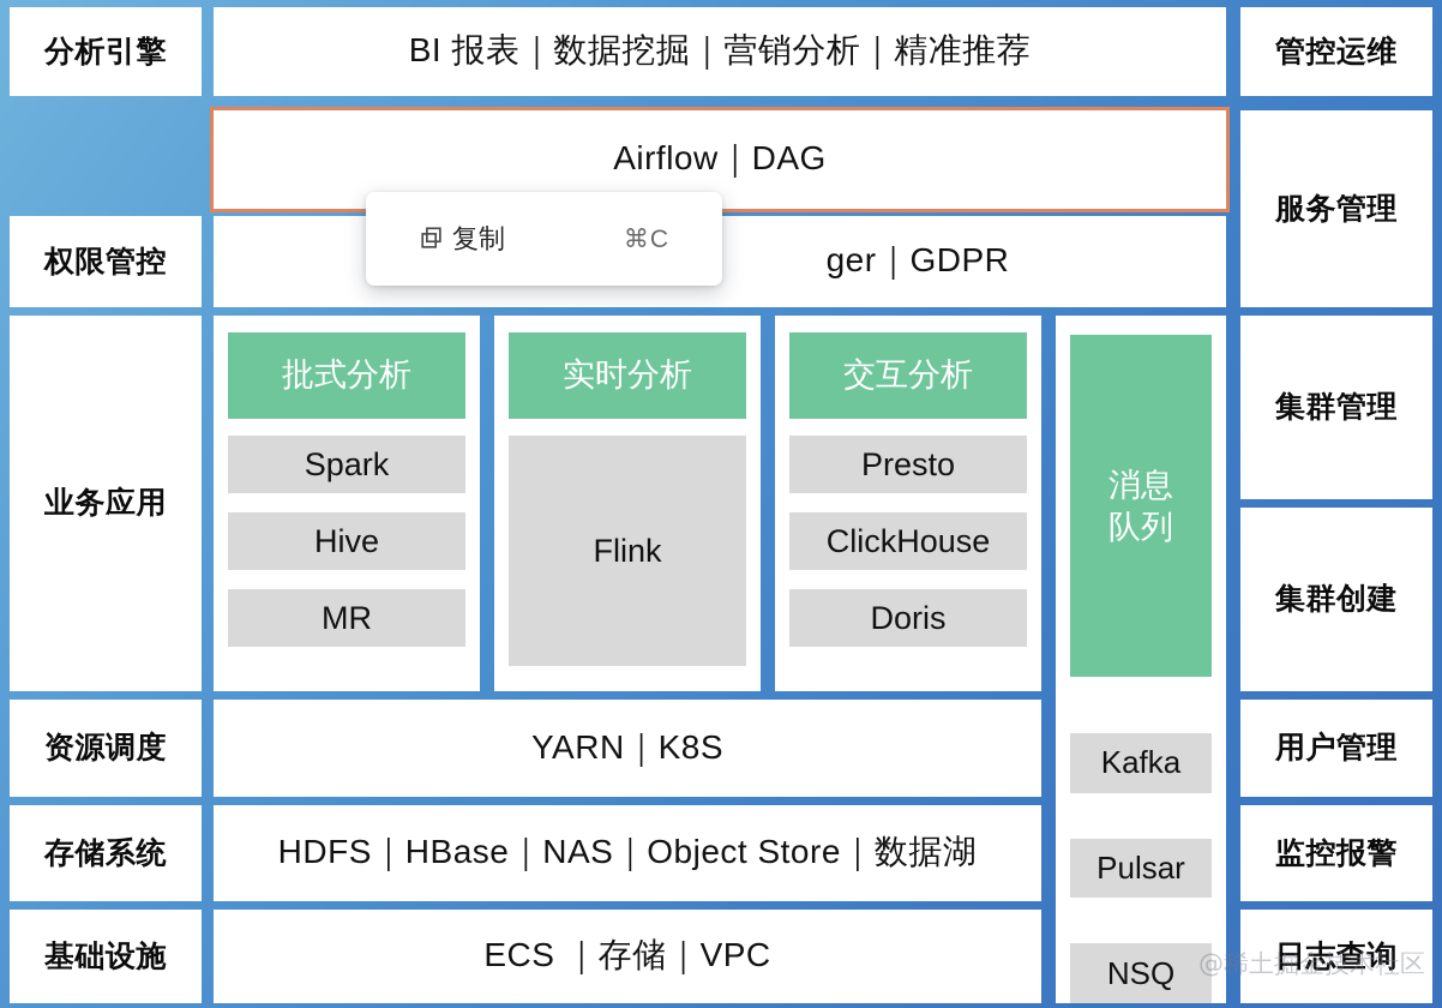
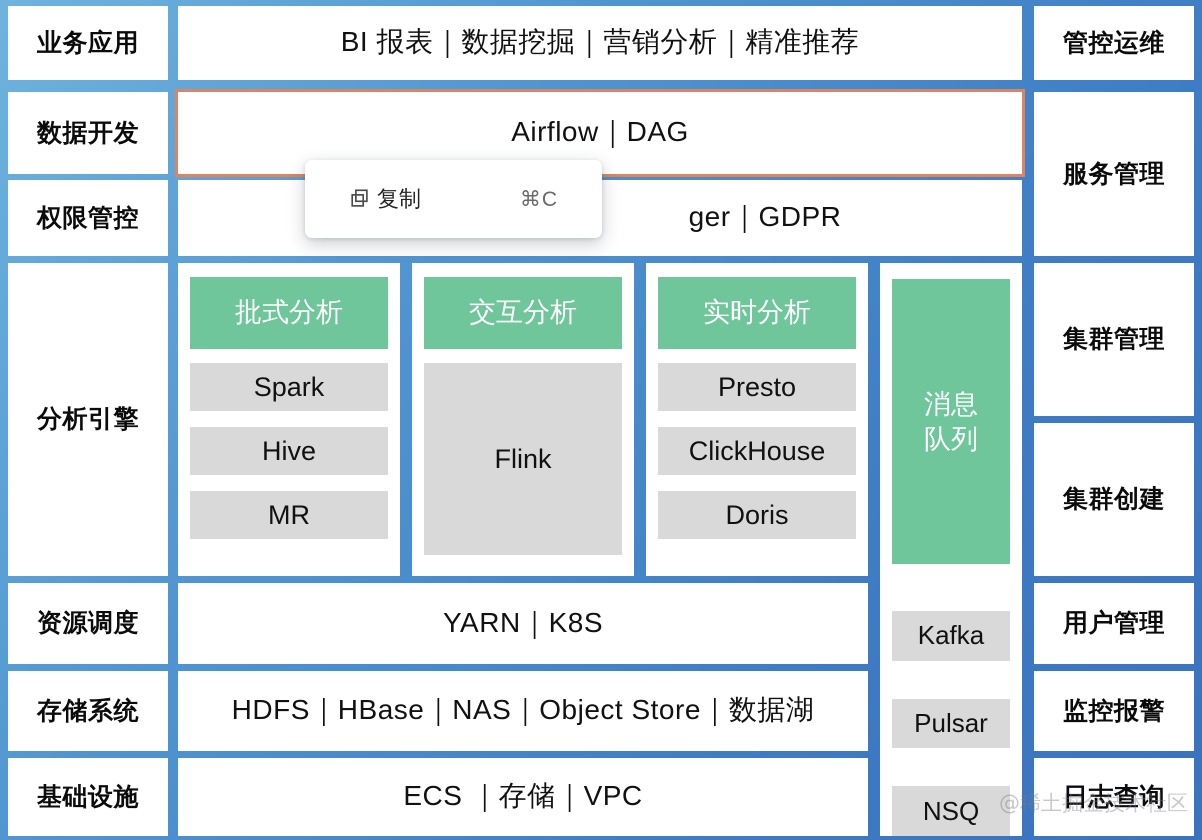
- 分析引擎
+ 业务应用
+ 数据开发
  权限管控
- 业务应用
+ 分析引擎
  资源调度
  存储系统
  基础设施
  BI 报表｜数据挖掘｜营销分析｜精准推荐
  Airflow｜DAG
  ger｜GDPR
  批式分析
  Spark
  Hive
  MR
- 实时分析
+ 交互分析
  Flink
- 交互分析
+ 实时分析
  Presto
  ClickHouse
  Doris
  消息
  队列
  Kafka
  Pulsar
  NSQ
  YARN｜K8S
  HDFS｜HBase｜NAS｜Object Store｜数据湖
  ECS ｜存储｜VPC
  管控运维
  服务管理
  集群管理
  集群创建
  用户管理
  监控报警
  日志查询
  复制
  ⌘C
  @稀土掘金技术社区
